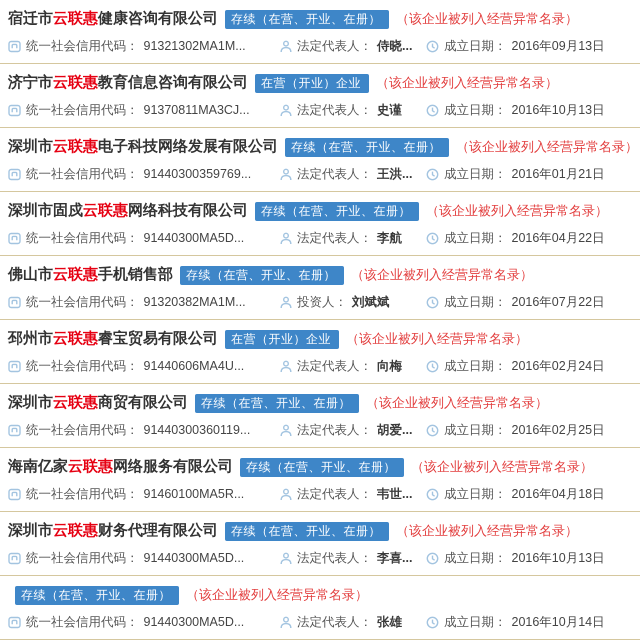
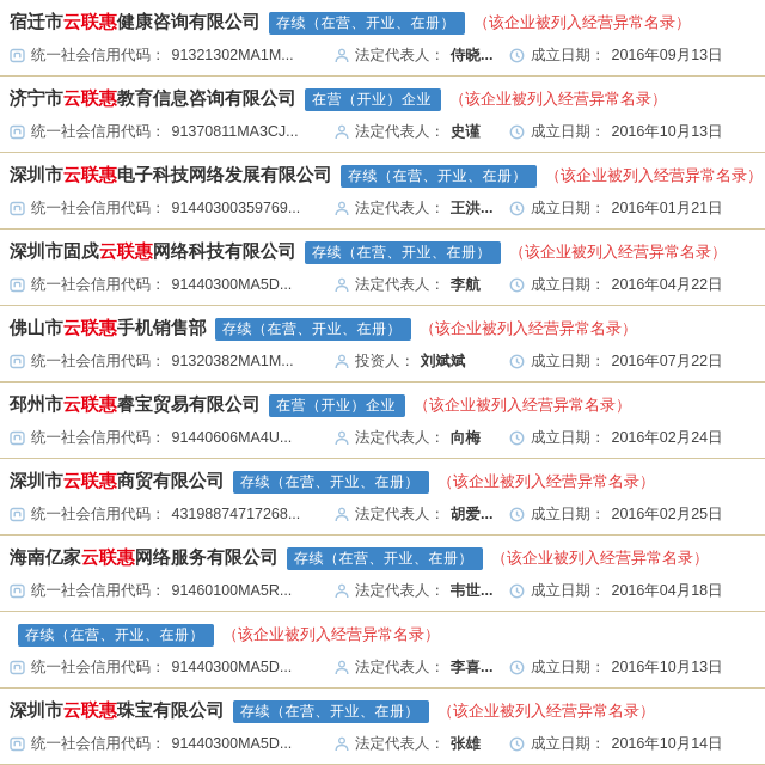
  宿迁市云联惠健康咨询有限公司
  存续（在营、开业、在册）
  （该企业被列入经营异常名录）
  统一社会信用代码：
  91321302MA1M...
  法定代表人：
  侍晓...
  成立日期：
  2016年09月13日
  济宁市云联惠教育信息咨询有限公司
  在营（开业）企业
  （该企业被列入经营异常名录）
  统一社会信用代码：
  91370811MA3CJ...
  法定代表人：
  史谨
  成立日期：
  2016年10月13日
  深圳市云联惠电子科技网络发展有限公司
  存续（在营、开业、在册）
  （该企业被列入经营异常名录）
  统一社会信用代码：
  91440300359769...
  法定代表人：
  王洪...
  成立日期：
  2016年01月21日
  深圳市固戍云联惠网络科技有限公司
  存续（在营、开业、在册）
  （该企业被列入经营异常名录）
  统一社会信用代码：
  91440300MA5D...
  法定代表人：
  李航
  成立日期：
  2016年04月22日
  佛山市云联惠手机销售部
  存续（在营、开业、在册）
  （该企业被列入经营异常名录）
  统一社会信用代码：
  91320382MA1M...
  投资人：
  刘斌斌
  成立日期：
  2016年07月22日
  邳州市云联惠睿宝贸易有限公司
  在营（开业）企业
  （该企业被列入经营异常名录）
  统一社会信用代码：
  91440606MA4U...
  法定代表人：
  向梅
  成立日期：
  2016年02月24日
  深圳市云联惠商贸有限公司
  存续（在营、开业、在册）
  （该企业被列入经营异常名录）
  统一社会信用代码：
- 91440300360119...
+ 43198874717268...
  法定代表人：
  胡爱...
  成立日期：
  2016年02月25日
  海南亿家云联惠网络服务有限公司
  存续（在营、开业、在册）
  （该企业被列入经营异常名录）
  统一社会信用代码：
  91460100MA5R...
  法定代表人：
  韦世...
  成立日期：
  2016年04月18日
- 深圳市云联惠财务代理有限公司
  存续（在营、开业、在册）
  （该企业被列入经营异常名录）
  统一社会信用代码：
  91440300MA5D...
  法定代表人：
  李喜...
  成立日期：
  2016年10月13日
+ 深圳市云联惠珠宝有限公司
  存续（在营、开业、在册）
  （该企业被列入经营异常名录）
  统一社会信用代码：
  91440300MA5D...
  法定代表人：
  张雄
  成立日期：
  2016年10月14日
